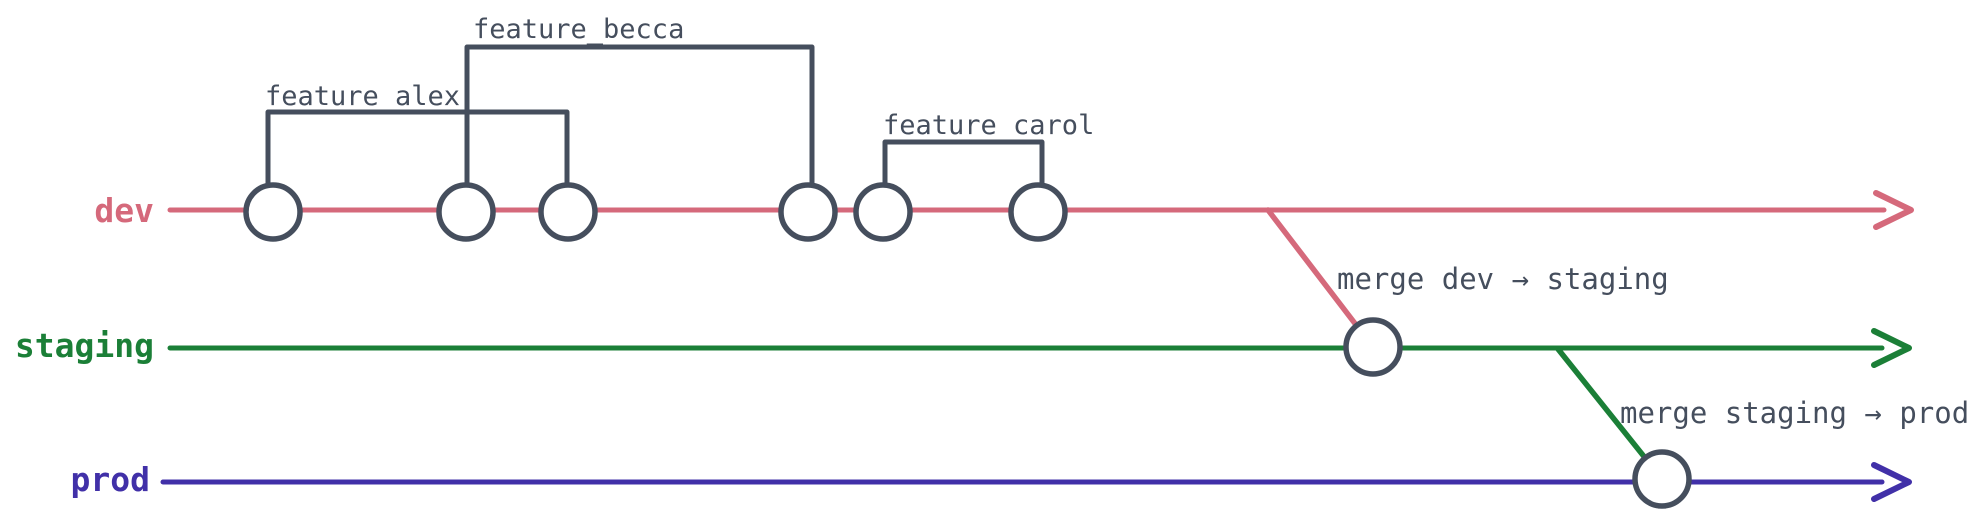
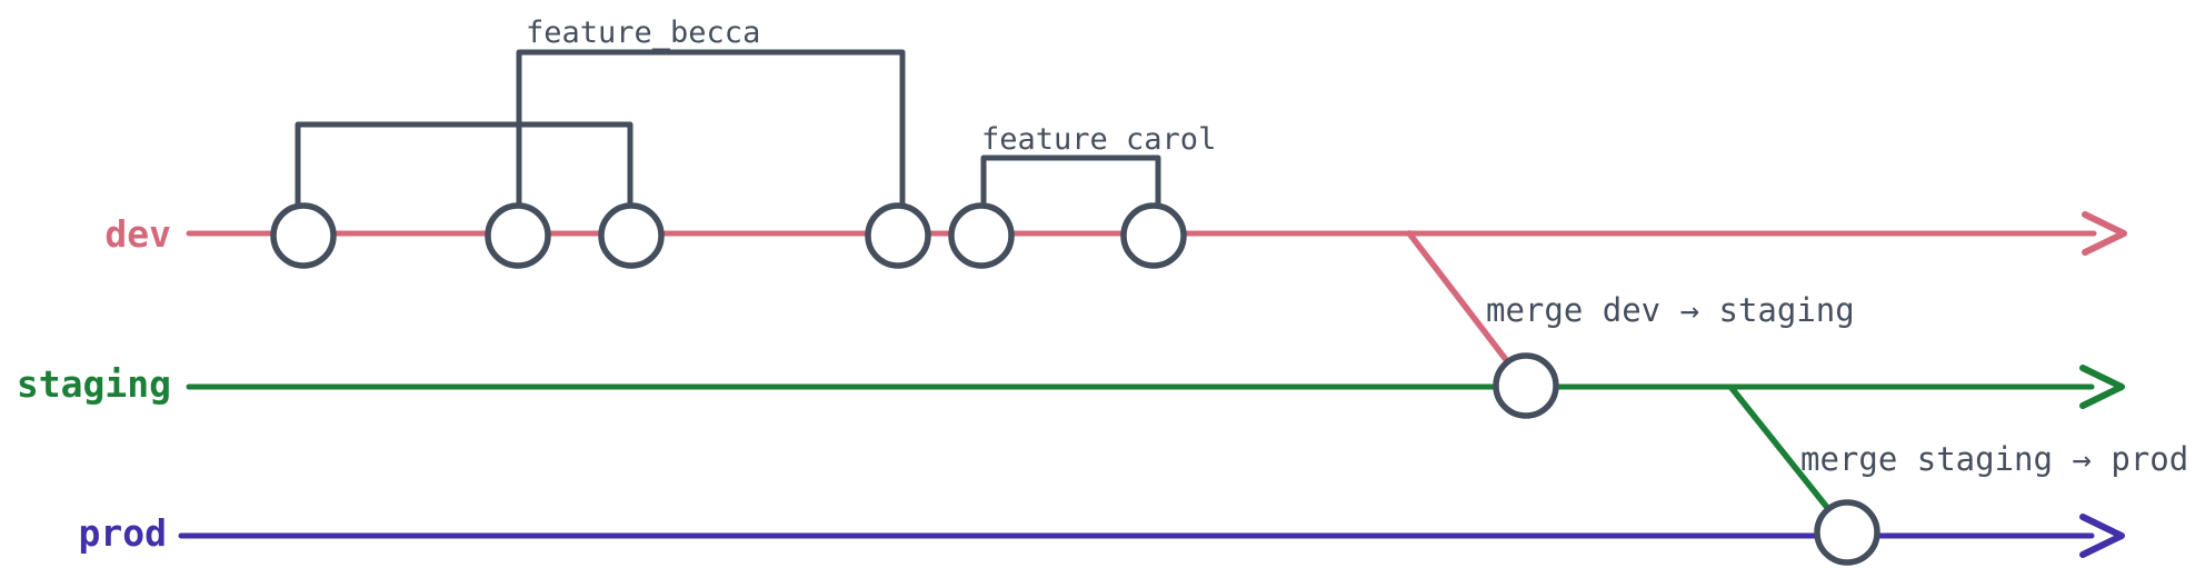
  dev
  staging
  prod
- feature_alex
  feature_becca
  feature_carol
  merge dev → staging
  merge staging → prod
